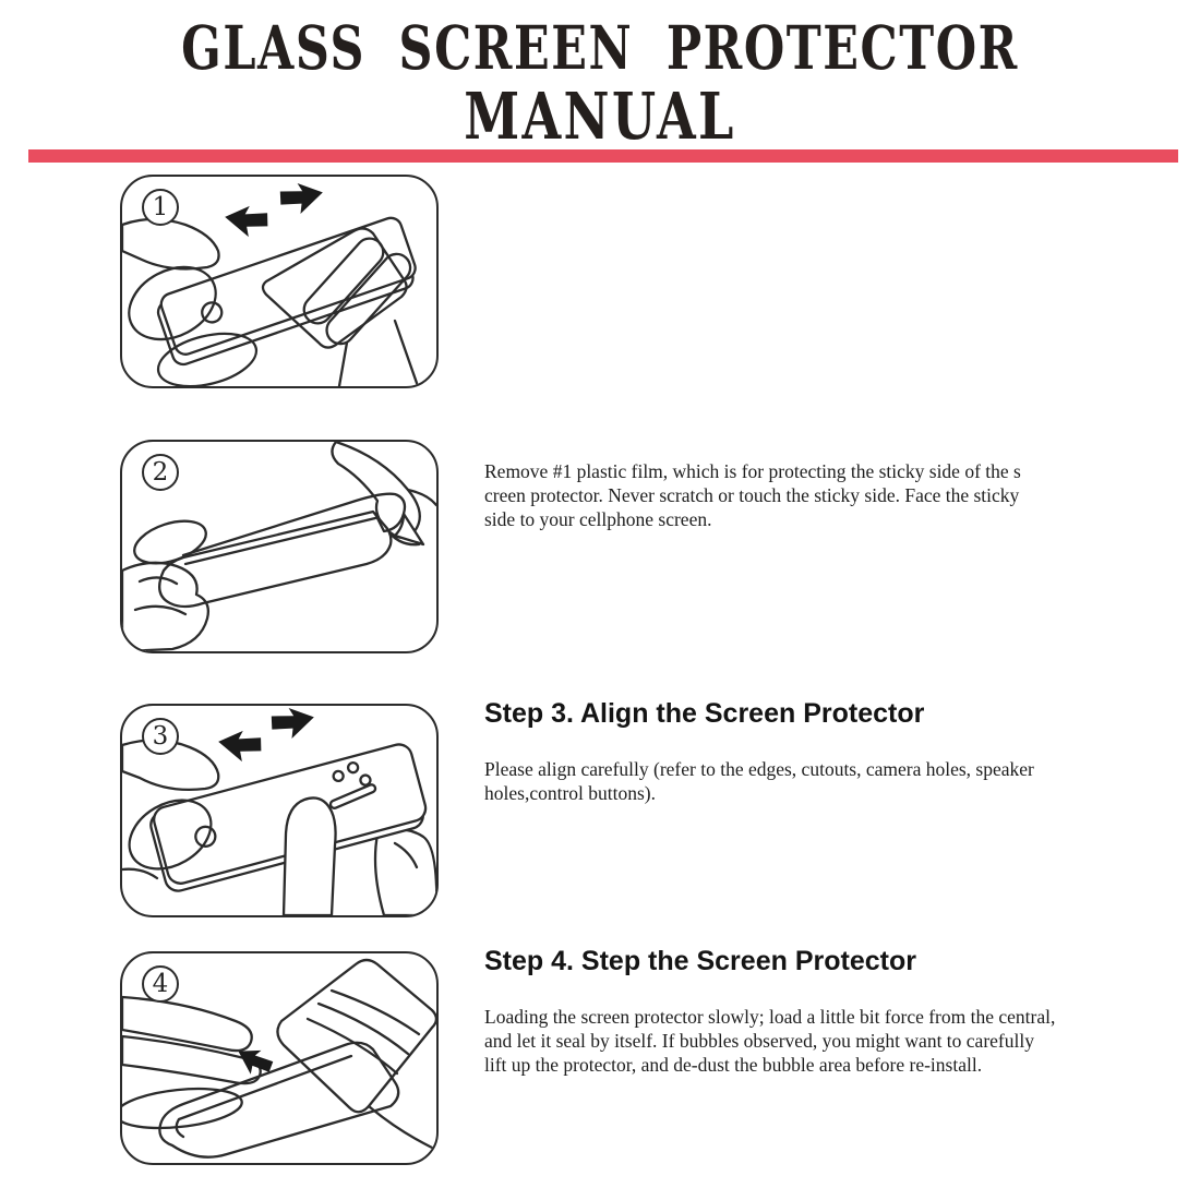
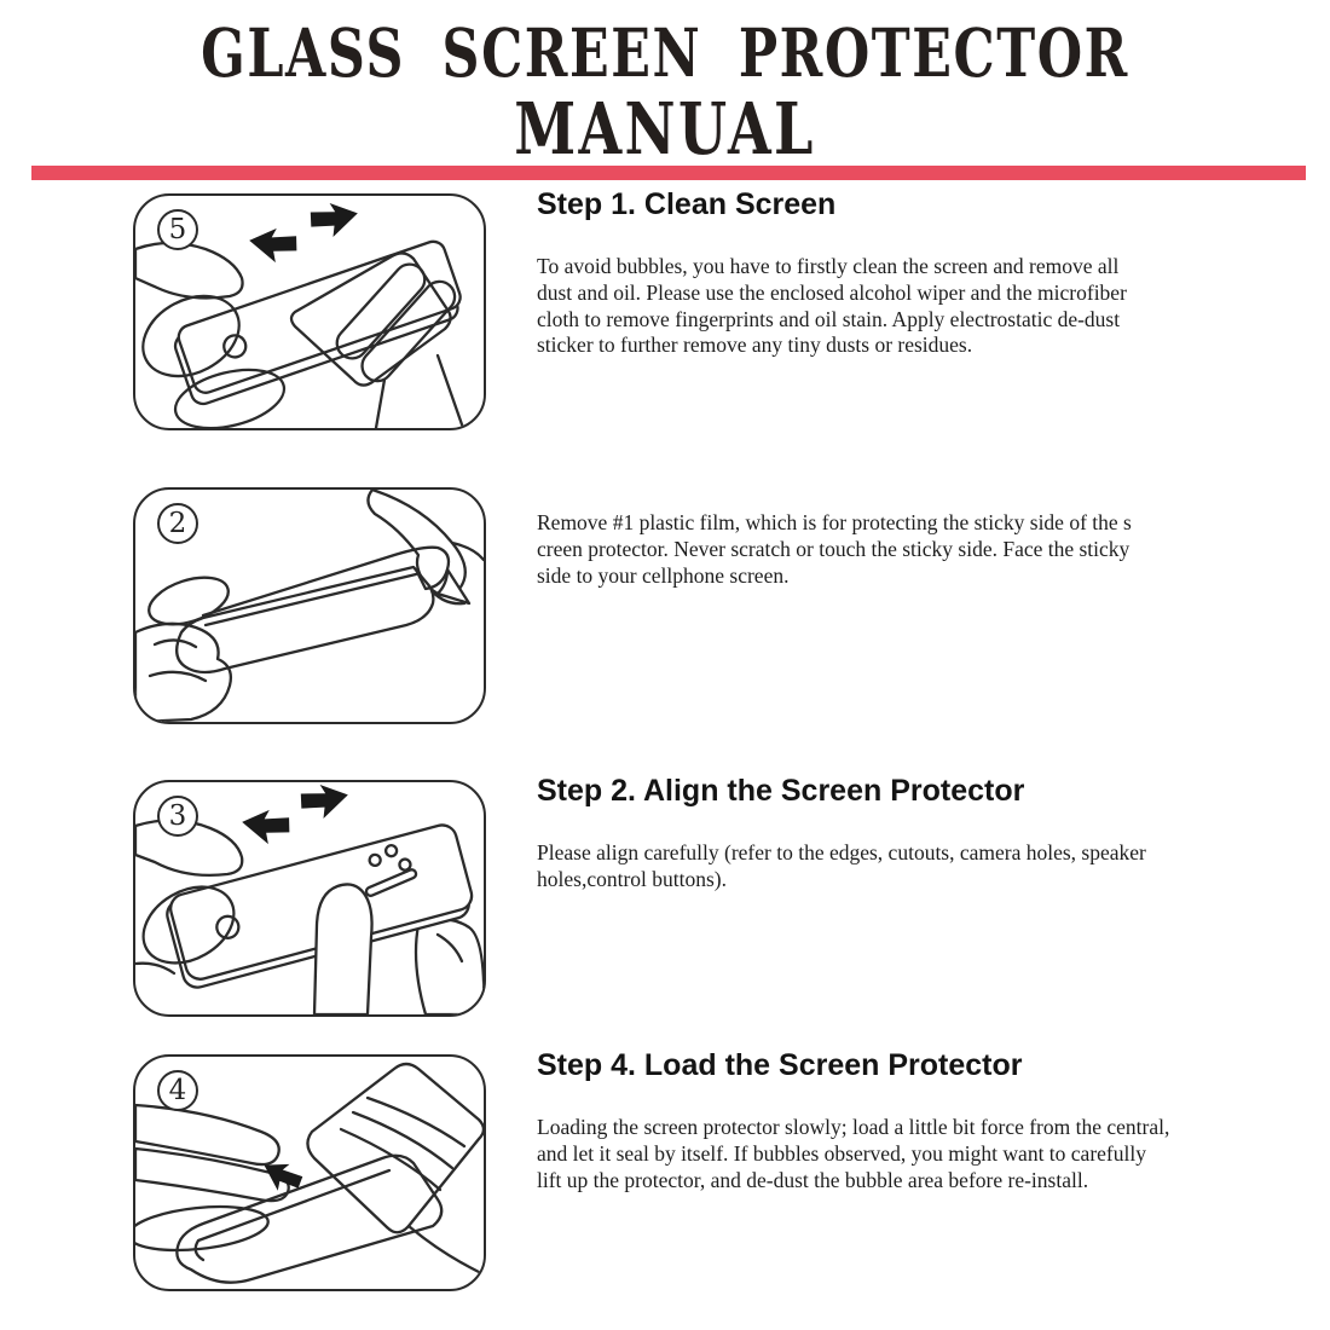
  GLASS SCREEN PROTECTOR
  MANUAL
- 1
+ 5
+ Step 1. Clean Screen
+ To avoid bubbles, you have to firstly clean the screen and remove all
+ dust and oil. Please use the enclosed alcohol wiper and the microfiber
+ cloth to remove fingerprints and oil stain. Apply electrostatic de-dust
+ sticker to further remove any tiny dusts or residues.
  2
  Remove #1 plastic film, which is for protecting the sticky side of the s
  creen protector. Never scratch or touch the sticky side. Face the sticky
  side to your cellphone screen.
  3
- Step 3. Align the Screen Protector
+ Step 2. Align the Screen Protector
  Please align carefully (refer to the edges, cutouts, camera holes, speaker
  holes,control buttons).
  4
- Step 4. Step the Screen Protector
+ Step 4. Load the Screen Protector
  Loading the screen protector slowly; load a little bit force from the central,
  and let it seal by itself. If bubbles observed, you might want to carefully
  lift up the protector, and de-dust the bubble area before re-install.
